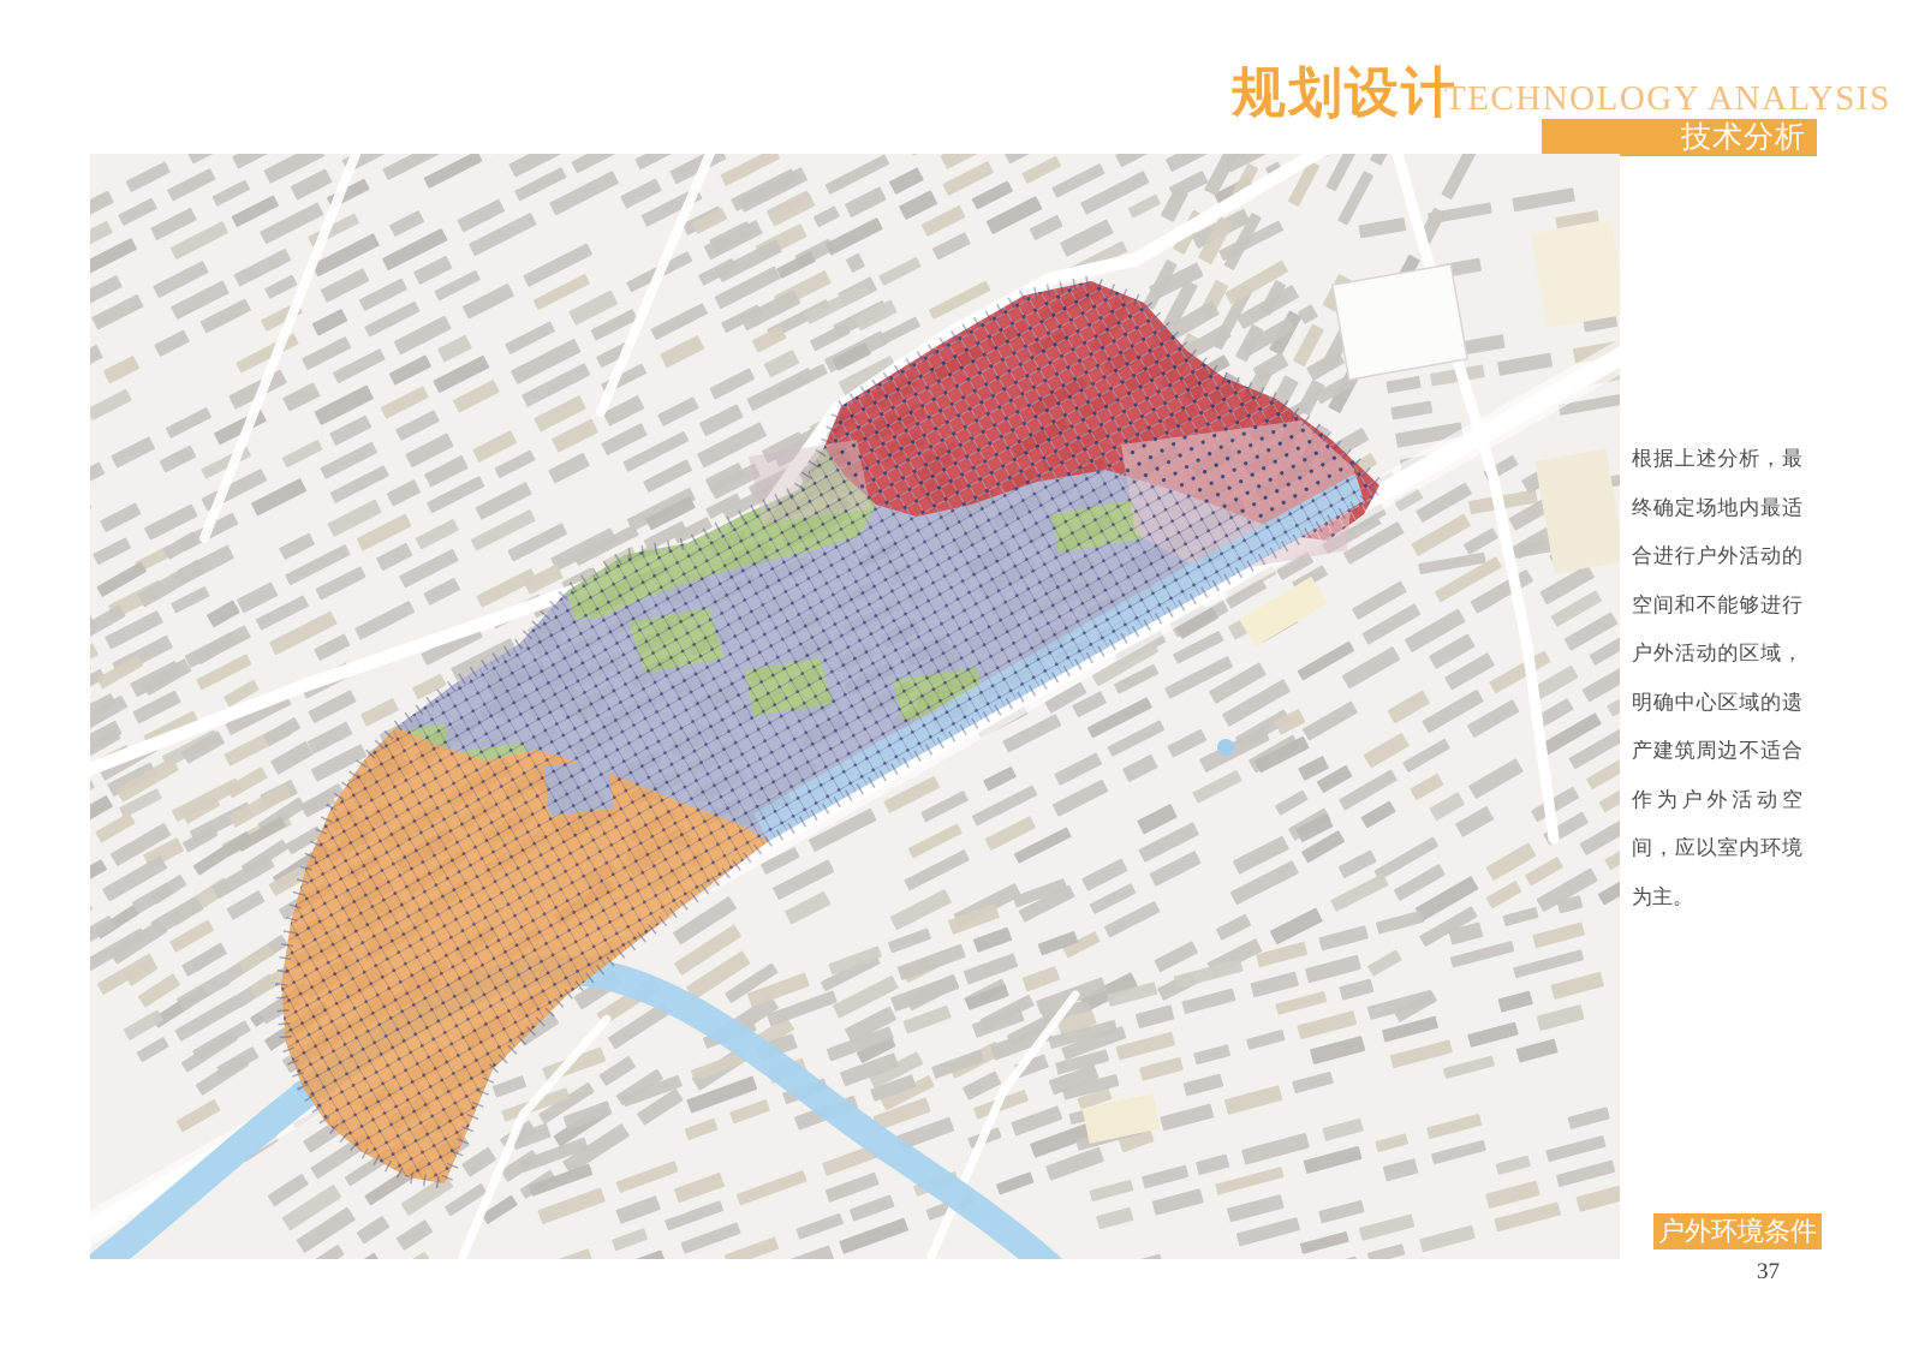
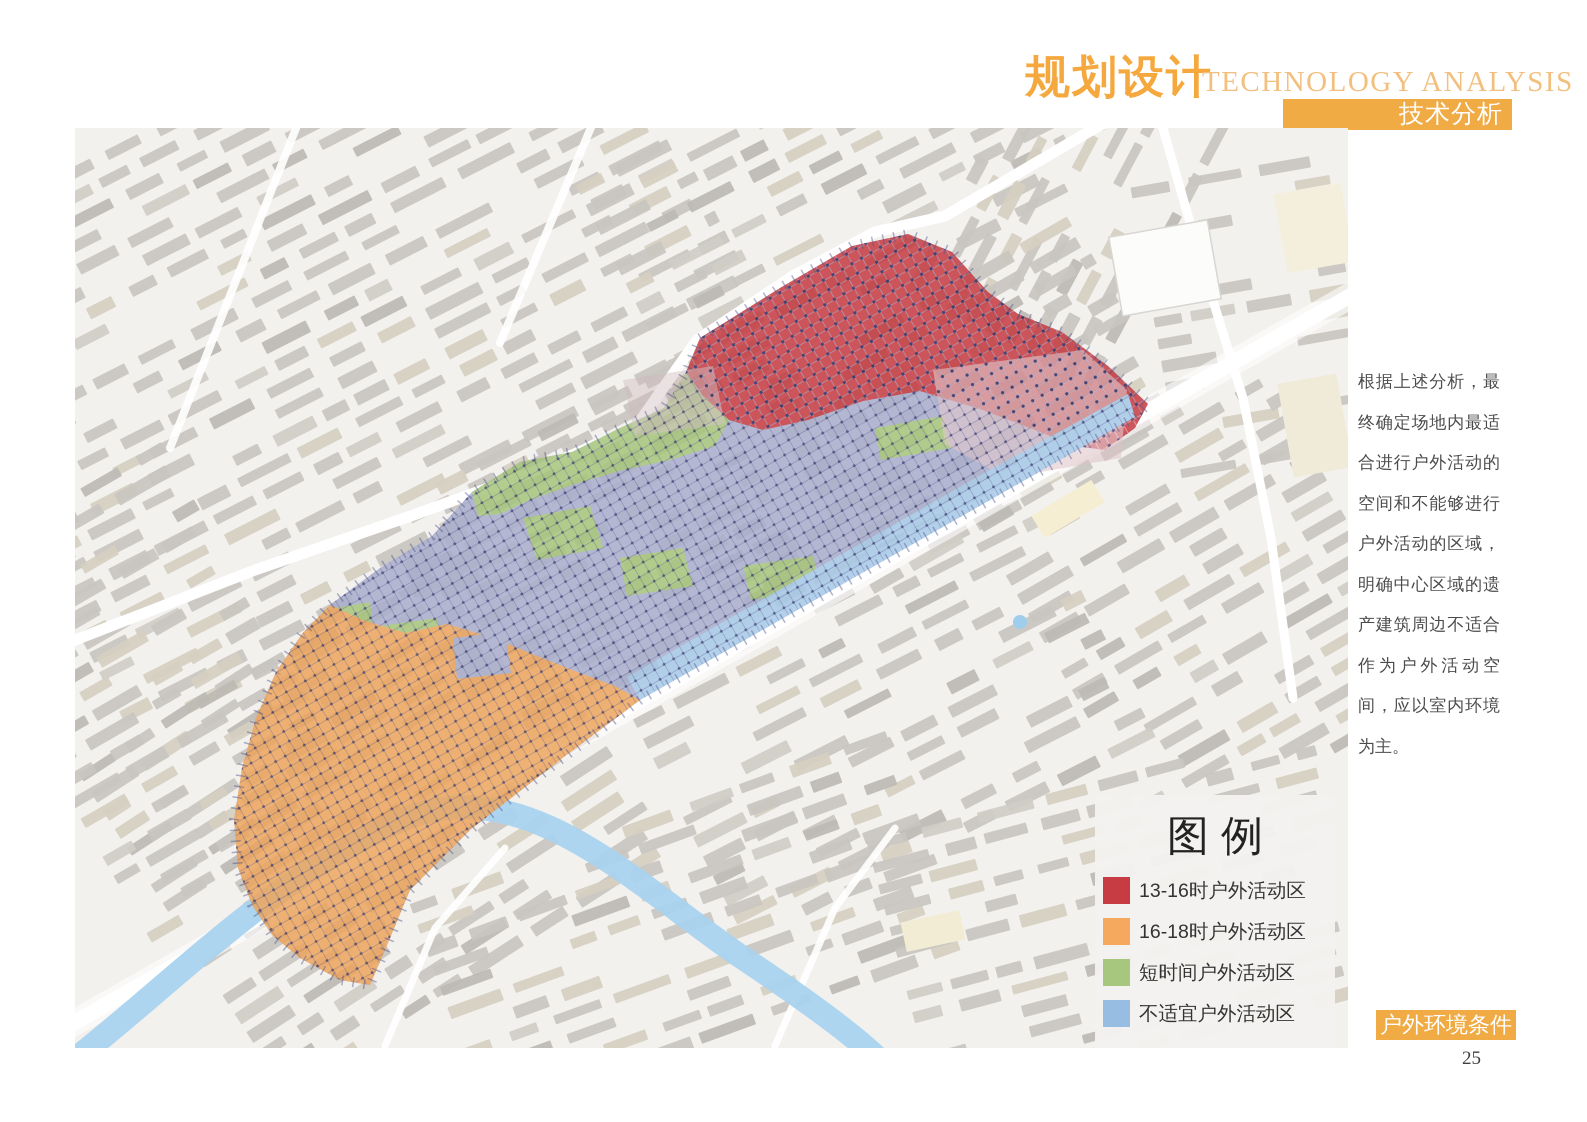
  规划设计
  TECHNOLOGY ANALYSIS
  技术分析
+ 图例
+ 13-16时户外活动区
+ 16-18时户外活动区
+ 短时间户外活动区
+ 不适宜户外活动区
  根据上述分析，最终确定场地内最适合进行户外活动的空间和不能够进行户外活动的区域，明确中心区域的遗产建筑周边不适合作为户外活动空间，应以室内环境为主。
  户外环境条件
- 37
+ 25
